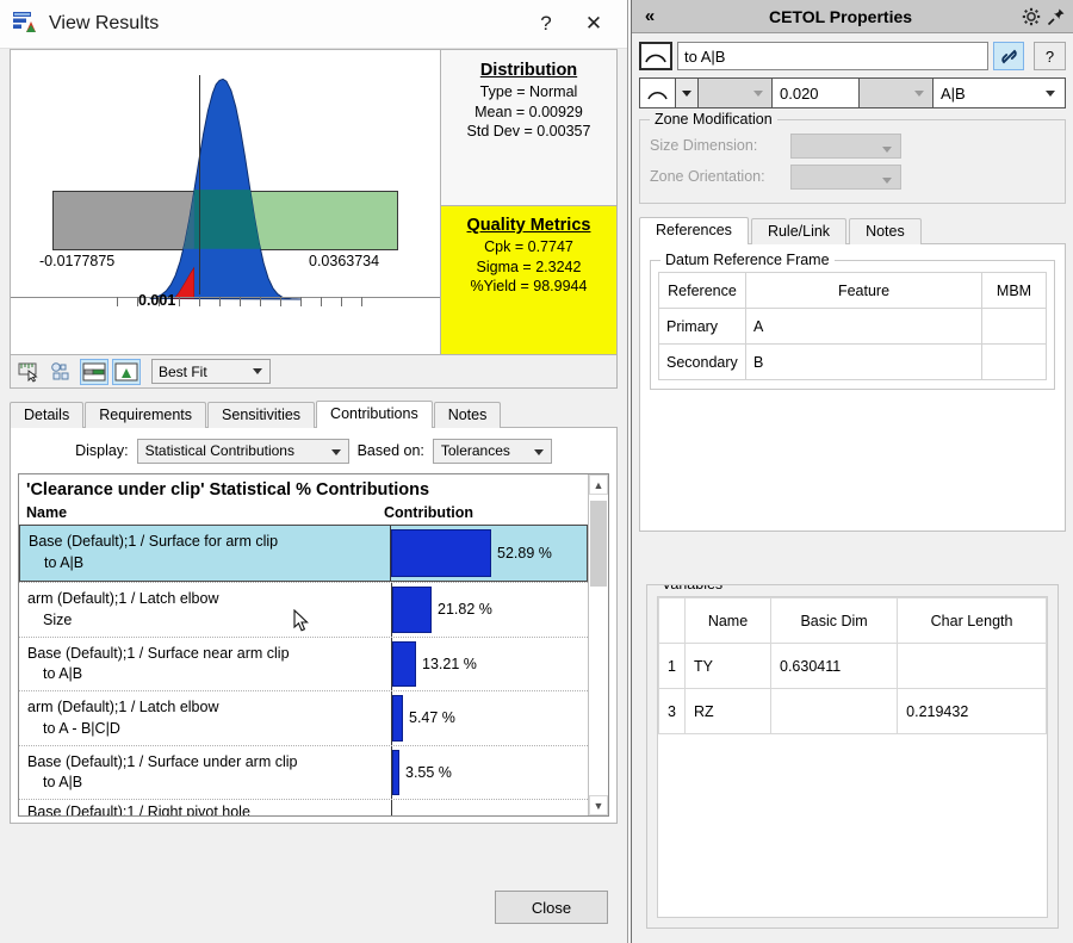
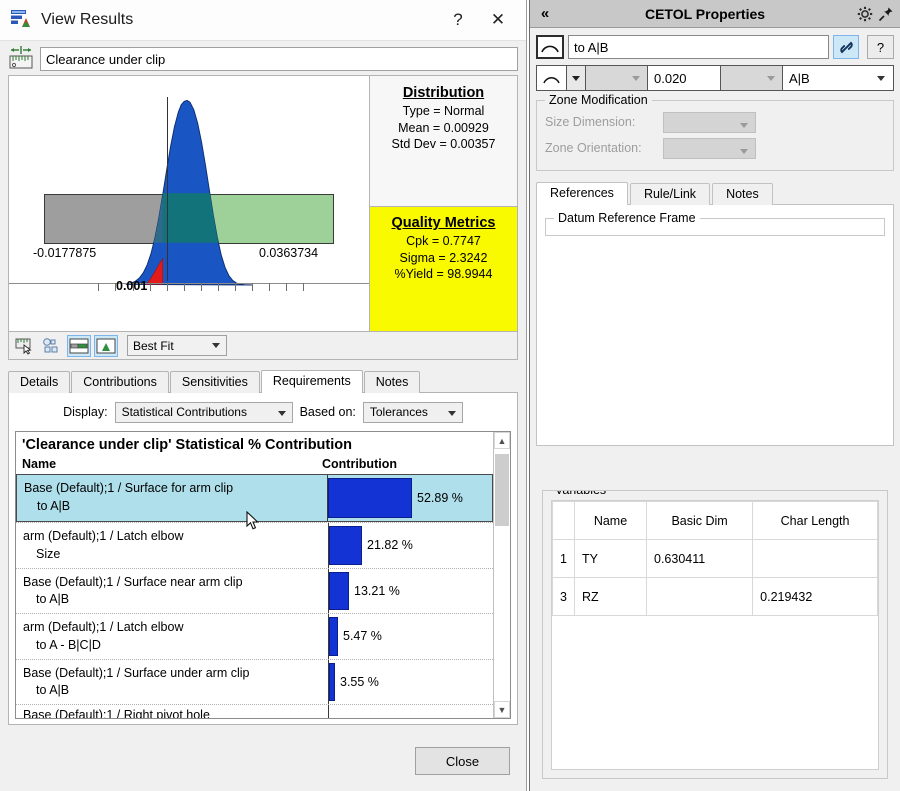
  View Results
  ?
  ✕
+ Clearance under clip
  -0.0177875
  0.0363734
  0.001
  Distribution
  Type = Normal
  Mean = 0.00929
  Std Dev = 0.00357
  Quality Metrics
  Cpk = 0.7747
  Sigma = 2.3242
  %Yield = 98.9944
  Best Fit
  Details
- Requirements
+ Contributions
  Sensitivities
- Contributions
+ Requirements
  Notes
  Display:
  Statistical Contributions
  Based on:
  Tolerances
- 'Clearance under clip' Statistical % Contributions
+ 'Clearance under clip' Statistical % Contribution
  Name
  Contribution
  Base (Default);1 / Surface for arm clip
  to A|B
  52.89 %
  arm (Default);1 / Latch elbow
  Size
  21.82 %
  Base (Default);1 / Surface near arm clip
  to A|B
  13.21 %
  arm (Default);1 / Latch elbow
  to A - B|C|D
  5.47 %
  Base (Default);1 / Surface under arm clip
  to A|B
  3.55 %
  Base (Default);1 / Right pivot hole
  ▲
  ▼
  Close
  «
  CETOL Properties
  to A|B
  ?
  0.020
  A|B
  Zone Modification
  Size Dimension:
  Zone Orientation:
  References
  Rule/Link
  Notes
  Datum Reference Frame
- Reference	Feature	MBM
- Primary	A
- Secondary	B
  	Name	Basic Dim	Char Length
  1	TY	0.630411
  3	RZ		0.219432
